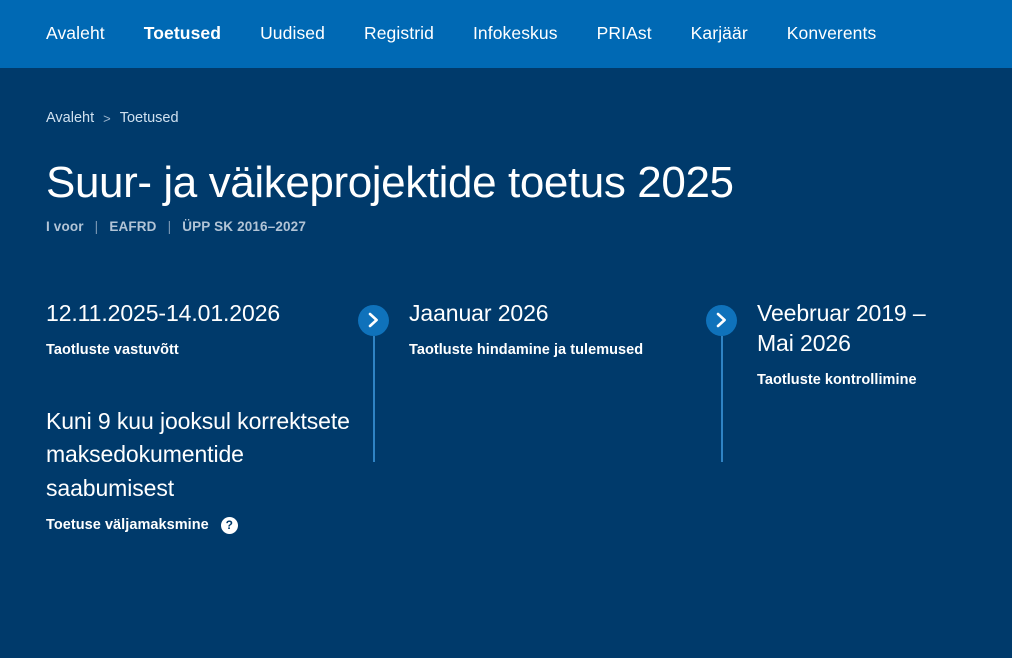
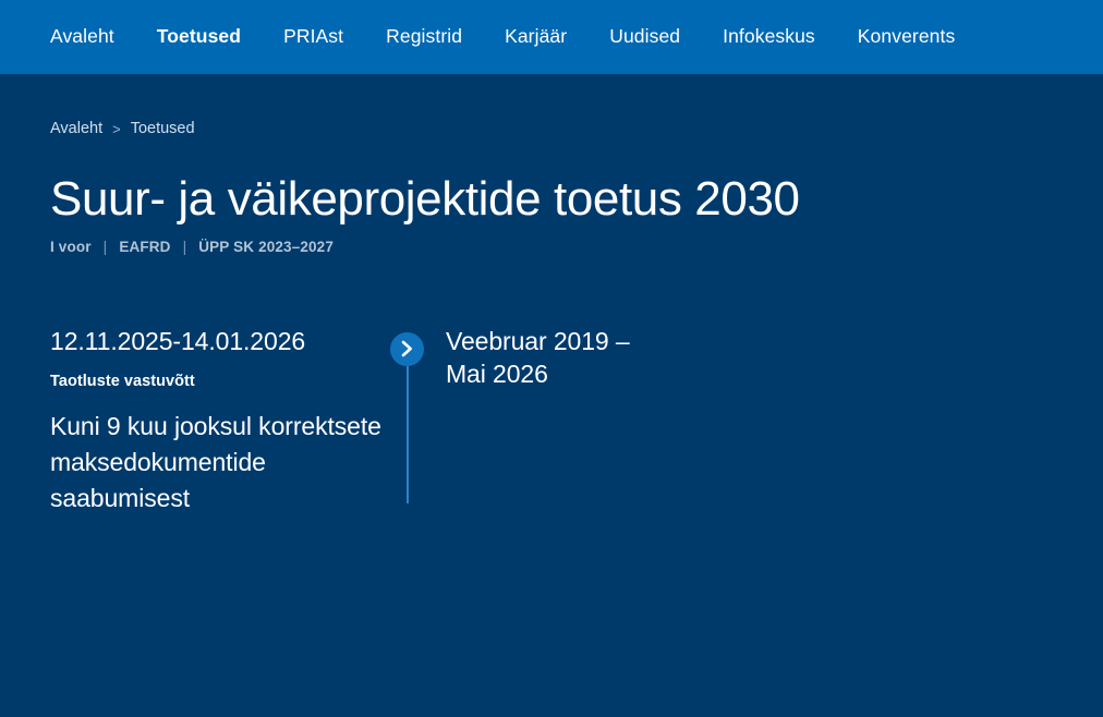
  Avaleht
  Toetused
- Uudised
+ PRIAst
  Registrid
- Infokeskus
+ Karjäär
- PRIAst
+ Uudised
- Karjäär
+ Infokeskus
  Konverents
  Avaleht
  >
  Toetused
- Suur- ja väikeprojektide toetus 2025
+ Suur- ja väikeprojektide toetus 2030
  I voor
  |
  EAFRD
  |
- ÜPP SK 2016–2027
+ ÜPP SK 2023–2027
  12.11.2025-14.01.2026
  Taotluste vastuvõtt
- Jaanuar 2026
- Taotluste hindamine ja tulemused
  Veebruar 2019 – Mai 2026
- Taotluste kontrollimine
  Kuni 9 kuu jooksul korrektsete maksedokumentide saabumisest
- Toetuse väljamaksmine
- ?
